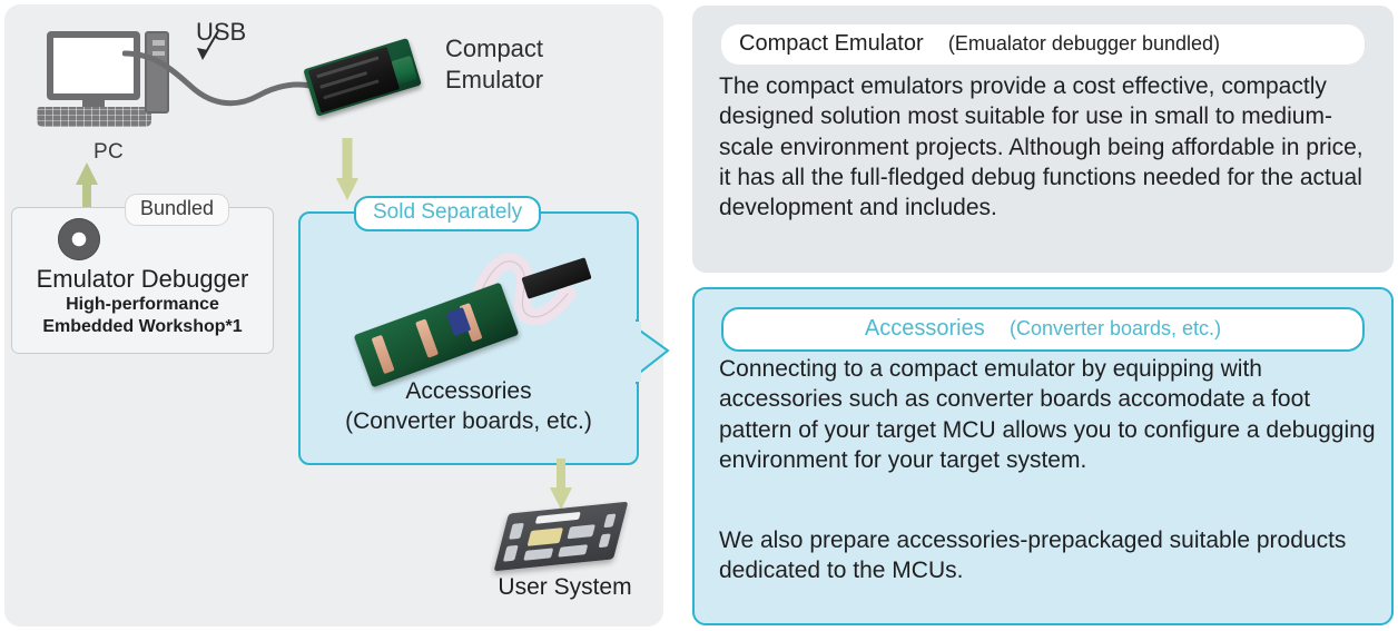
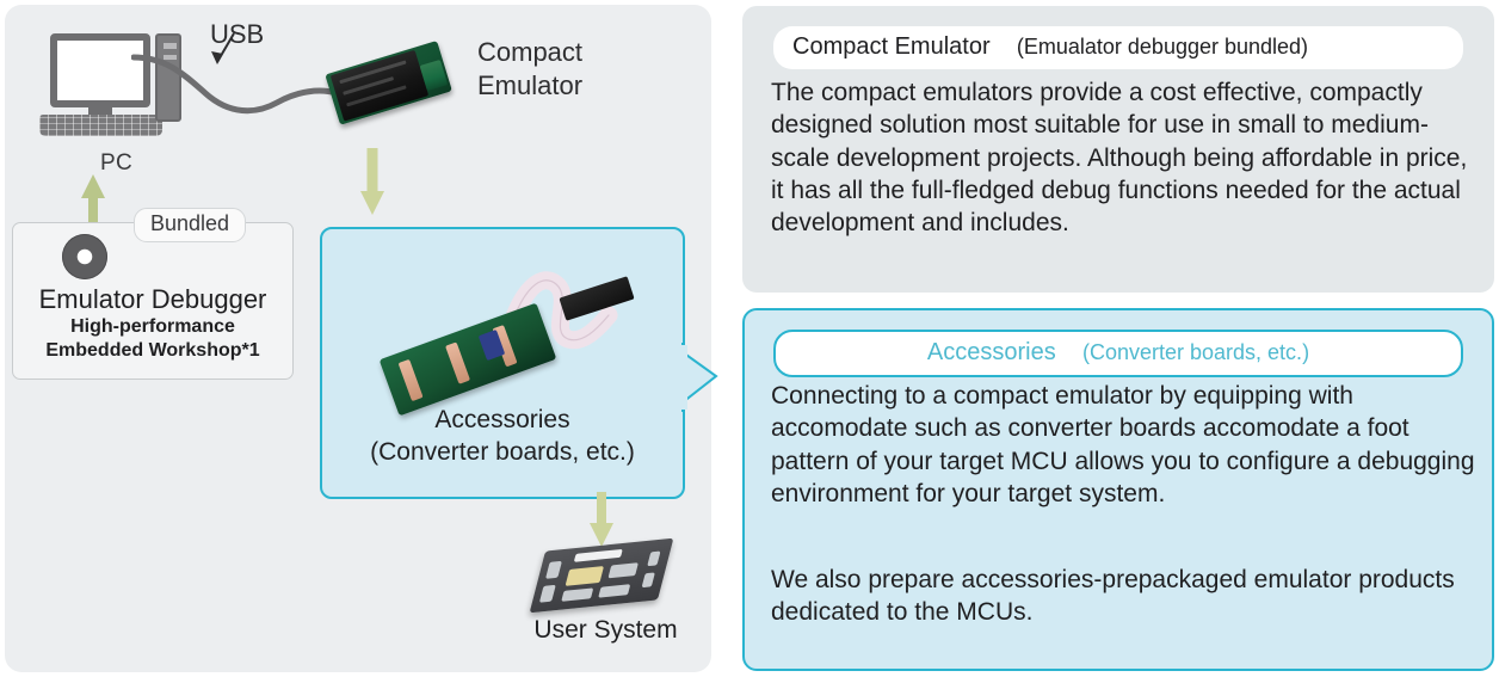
  PC
  USB
  Compact
  Emulator
  Bundled
  Emulator Debugger
  High-performance
  Embedded Workshop*1
- Sold Separately
  Accessories
  (Converter boards, etc.)
  User System
  Compact Emulator (Emualator debugger bundled)
- The compact emulators provide a cost effective, compactly designed solution most suitable for use in small to medium-scale environment projects. Although being affordable in price, it has all the full-fledged debug functions needed for the actual development and includes.
+ The compact emulators provide a cost effective, compactly designed solution most suitable for use in small to medium-scale development projects. Although being affordable in price, it has all the full-fledged debug functions needed for the actual development and includes.
  Accessories (Converter boards, etc.)
- Connecting to a compact emulator by equipping with accessories such as converter boards accomodate a foot pattern of your target MCU allows you to configure a debugging environment for your target system.
+ Connecting to a compact emulator by equipping with accomodate such as converter boards accomodate a foot pattern of your target MCU allows you to configure a debugging environment for your target system.
- We also prepare accessories-prepackaged suitable products dedicated to the MCUs.
+ We also prepare accessories-prepackaged emulator products dedicated to the MCUs.
